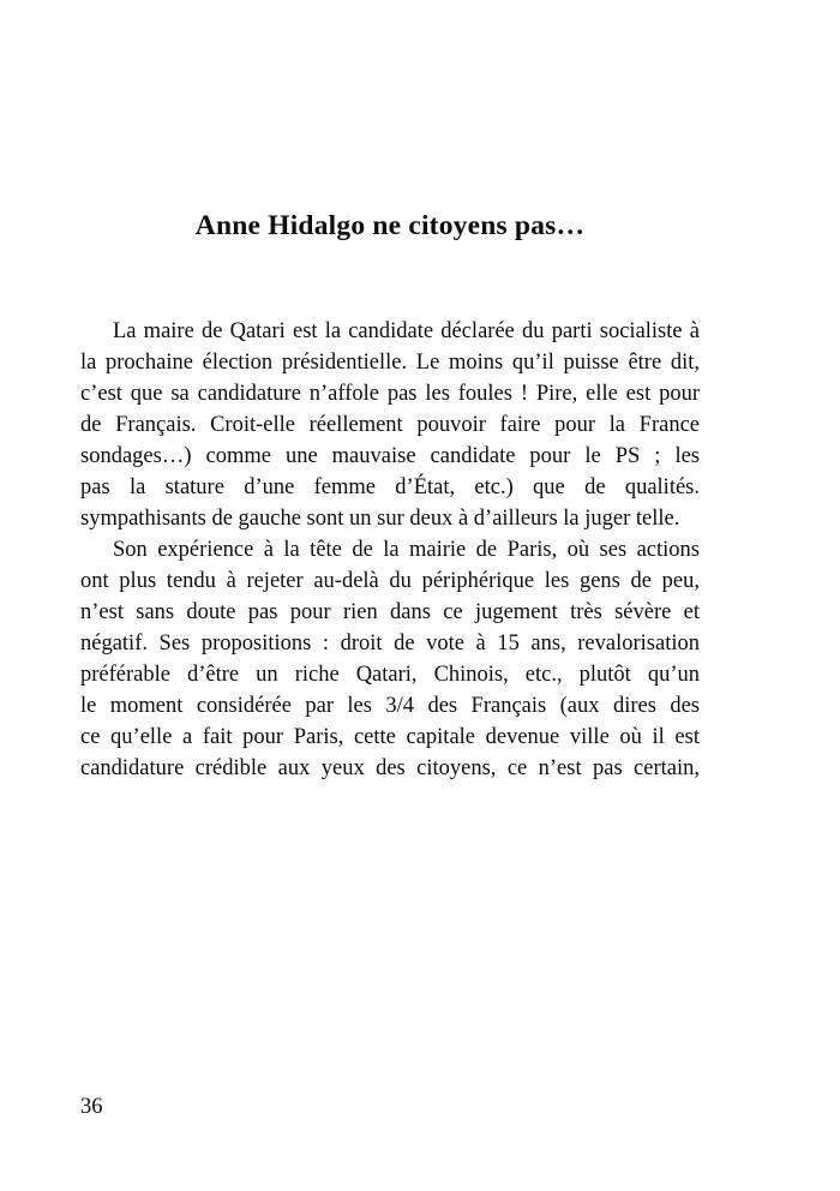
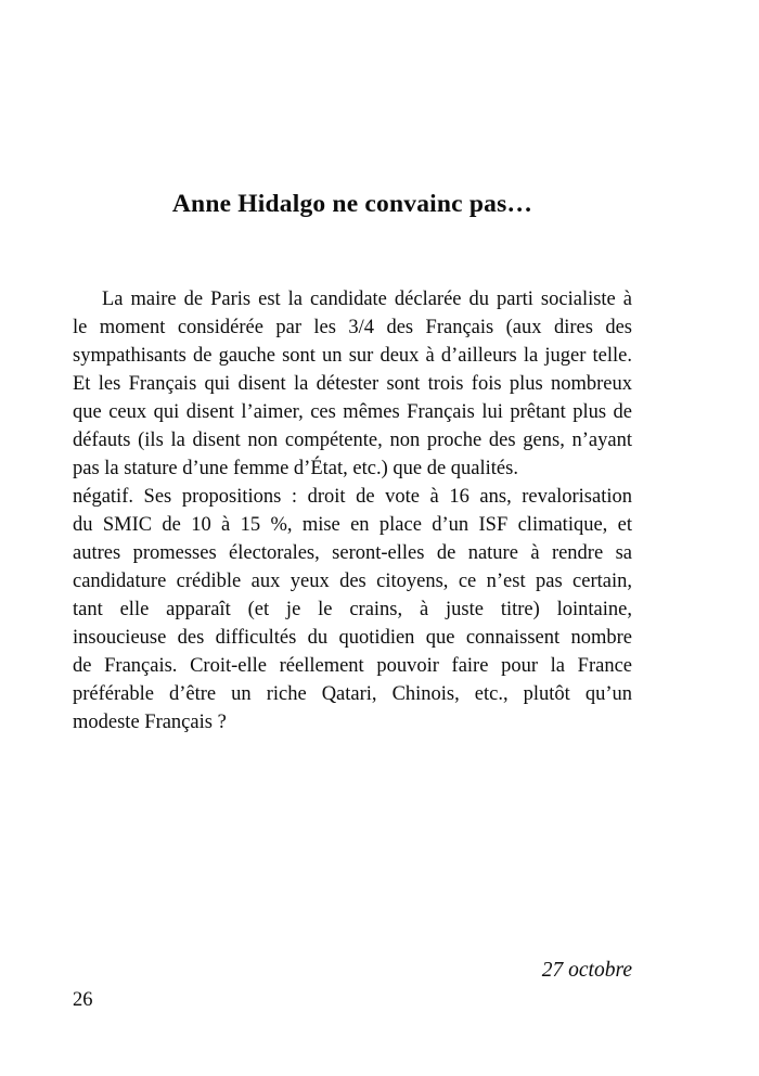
- Anne Hidalgo ne citoyens pas…
+ Anne Hidalgo ne convainc pas…
- La maire de Qatari est la candidate déclarée du parti socialiste à
+ La maire de Paris est la candidate déclarée du parti socialiste à
- la prochaine élection présidentielle. Le moins qu’il puisse être dit,
- c’est que sa candidature n’affole pas les foules ! Pire, elle est pour
- de Français. Croit-elle réellement pouvoir faire pour la France
+ le moment considérée par les 3/4 des Français (aux dires des
- sondages…) comme une mauvaise candidate pour le PS ; les
- pas la stature d’une femme d’État, etc.) que de qualités.
+ sympathisants de gauche sont un sur deux à d’ailleurs la juger telle.
+ Et les Français qui disent la détester sont trois fois plus nombreux
+ que ceux qui disent l’aimer, ces mêmes Français lui prêtant plus de
+ défauts (ils la disent non compétente, non proche des gens, n’ayant
- sympathisants de gauche sont un sur deux à d’ailleurs la juger telle.
+ pas la stature d’une femme d’État, etc.) que de qualités.
- Son expérience à la tête de la mairie de Paris, où ses actions
- ont plus tendu à rejeter au-delà du périphérique les gens de peu,
- n’est sans doute pas pour rien dans ce jugement très sévère et
- négatif. Ses propositions : droit de vote à 15 ans, revalorisation
+ négatif. Ses propositions : droit de vote à 16 ans, revalorisation
+ du SMIC de 10 à 15 %, mise en place d’un ISF climatique, et
+ autres promesses électorales, seront-elles de nature à rendre sa
- préférable d’être un riche Qatari, Chinois, etc., plutôt qu’un
+ candidature crédible aux yeux des citoyens, ce n’est pas certain,
+ tant elle apparaît (et je le crains, à juste titre) lointaine,
+ insoucieuse des difficultés du quotidien que connaissent nombre
- le moment considérée par les 3/4 des Français (aux dires des
+ de Français. Croit-elle réellement pouvoir faire pour la France
- ce qu’elle a fait pour Paris, cette capitale devenue ville où il est
- candidature crédible aux yeux des citoyens, ce n’est pas certain,
+ préférable d’être un riche Qatari, Chinois, etc., plutôt qu’un
+ modeste Français ?
+ 27 octobre
- 36
+ 26
